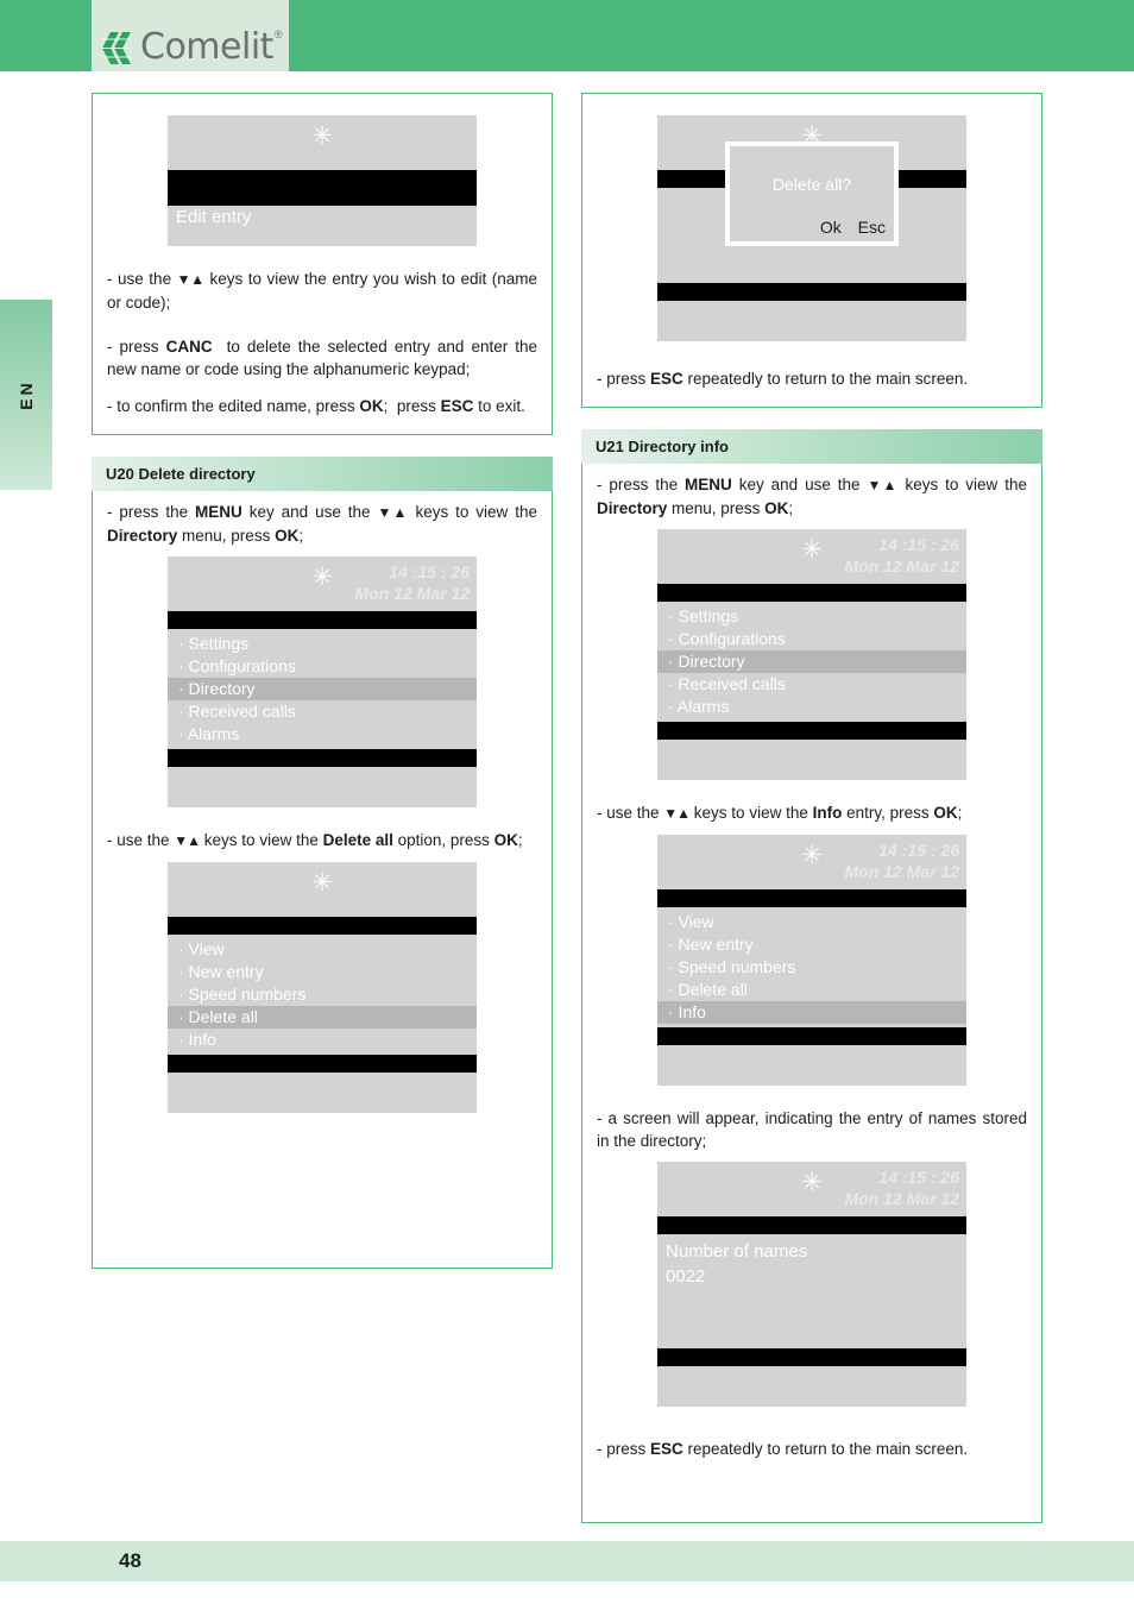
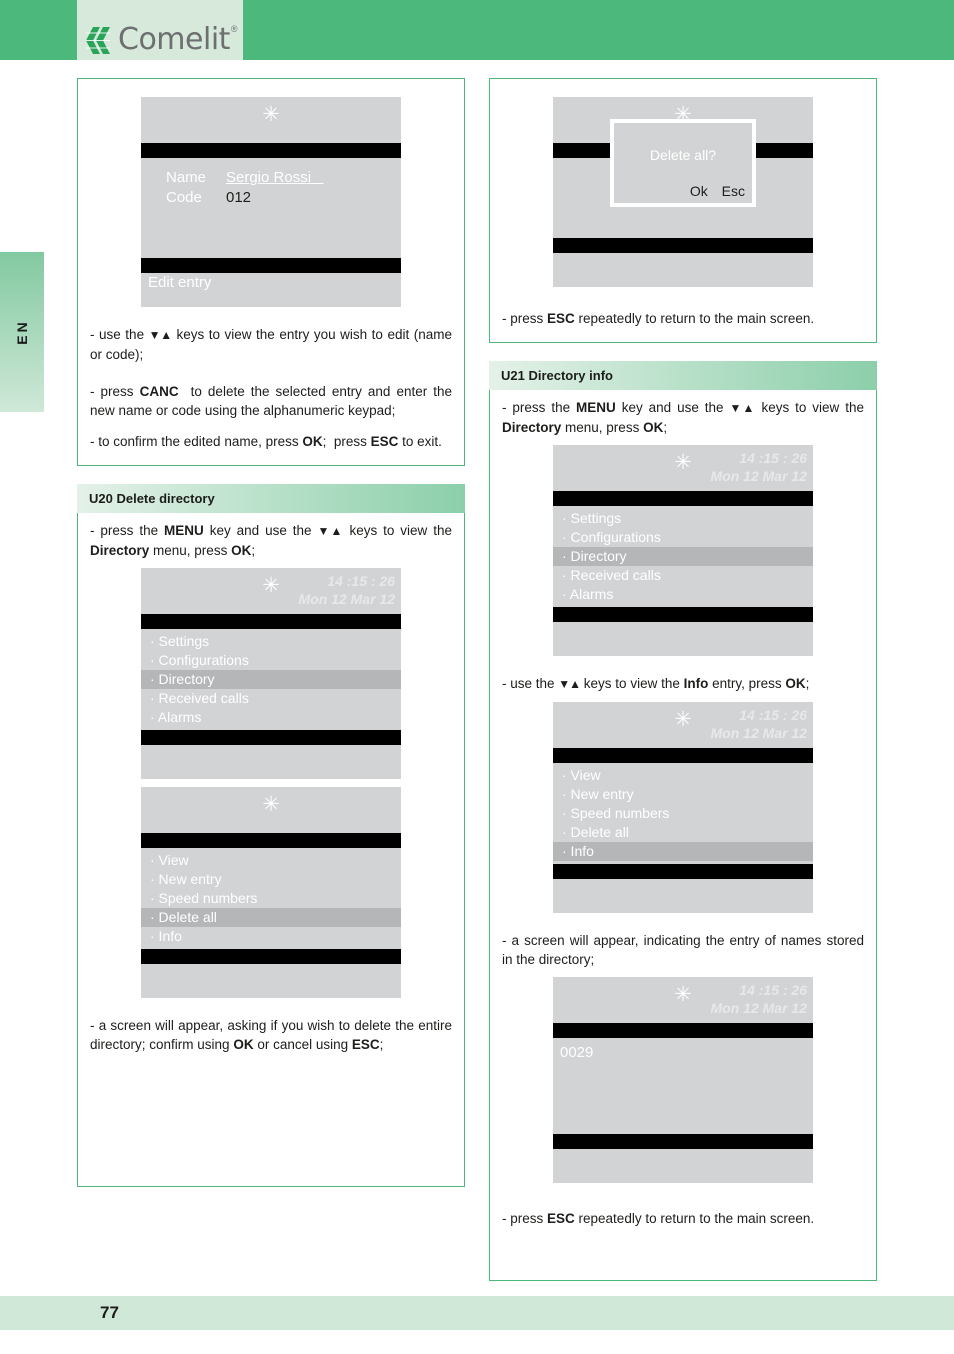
  Comelit
  ®
  ✳
+ Name Sergio Rossi
+ Code 012
  Edit entry
  - use the ▼▲ keys to view the entry you wish to edit (name or code);
  - press CANC to delete the selected entry and enter the new name or code using the alphanumeric keypad;
  - to confirm the edited name, press OK; press ESC to exit.
  U20 Delete directory
  - press the MENU key and use the ▼▲ keys to view the Directory menu, press OK;
  ✳
  · Settings
  · Configurations
  · Directory
  · Received calls
  · Alarms
- - use the ▼▲ keys to view the Delete all option, press OK;
  ✳
  · View
  · New entry
  · Speed numbers
  · Delete all
  · Info
+ - a screen will appear, asking if you wish to delete the entire directory; confirm using OK or cancel using ESC;
  ✳
  Delete all?
  Ok Esc
  - press ESC repeatedly to return to the main screen.
  U21 Directory info
  - press the MENU key and use the ▼▲ keys to view the Directory menu, press OK;
  ✳
  · Settings
  · Configurations
  · Directory
  · Received calls
  · Alarms
  - use the ▼▲ keys to view the Info entry, press OK;
  ✳
  · View
  · New entry
  · Speed numbers
  · Delete all
  · Info
  - a screen will appear, indicating the entry of names stored in the directory;
  ✳
- Number of names
- 0022
+ 0029
  - press ESC repeatedly to return to the main screen.
- 48
+ 77
